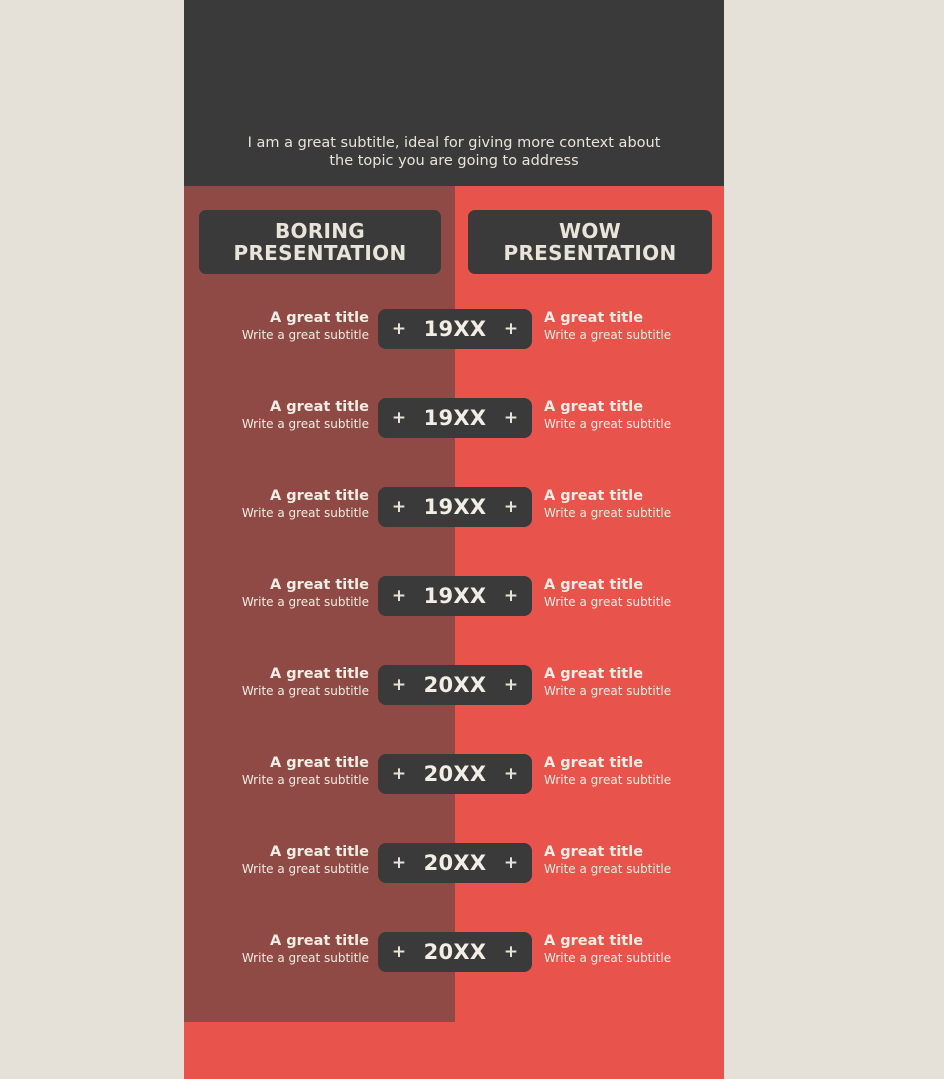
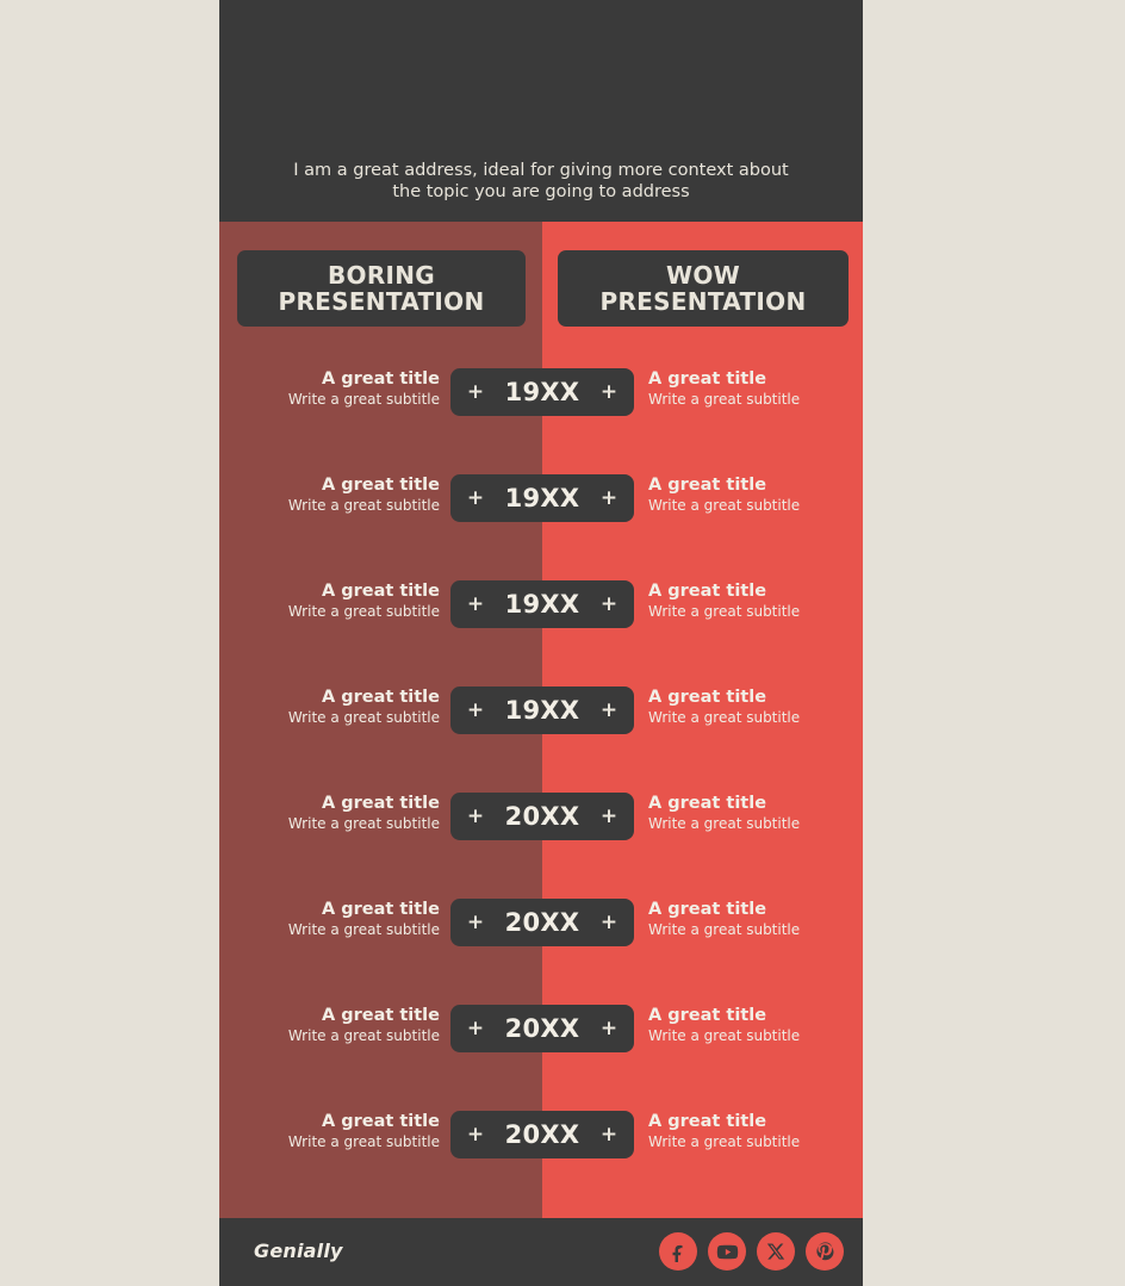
- I am a great subtitle, ideal for giving more context about the topic you are going to address
+ I am a great address, ideal for giving more context about the topic you are going to address
  BORING
  PRESENTATION
  WOW
  PRESENTATION
  A great title
  Write a great subtitle
  +
  19XX
  +
  A great title
  Write a great subtitle
  A great title
  Write a great subtitle
  +
  19XX
  +
  A great title
  Write a great subtitle
  A great title
  Write a great subtitle
  +
  19XX
  +
  A great title
  Write a great subtitle
  A great title
  Write a great subtitle
  +
  19XX
  +
  A great title
  Write a great subtitle
  A great title
  Write a great subtitle
  +
  20XX
  +
  A great title
  Write a great subtitle
  A great title
  Write a great subtitle
  +
  20XX
  +
  A great title
  Write a great subtitle
  A great title
  Write a great subtitle
  +
  20XX
  +
  A great title
  Write a great subtitle
  A great title
  Write a great subtitle
  +
  20XX
  +
  A great title
  Write a great subtitle
+ Genially
